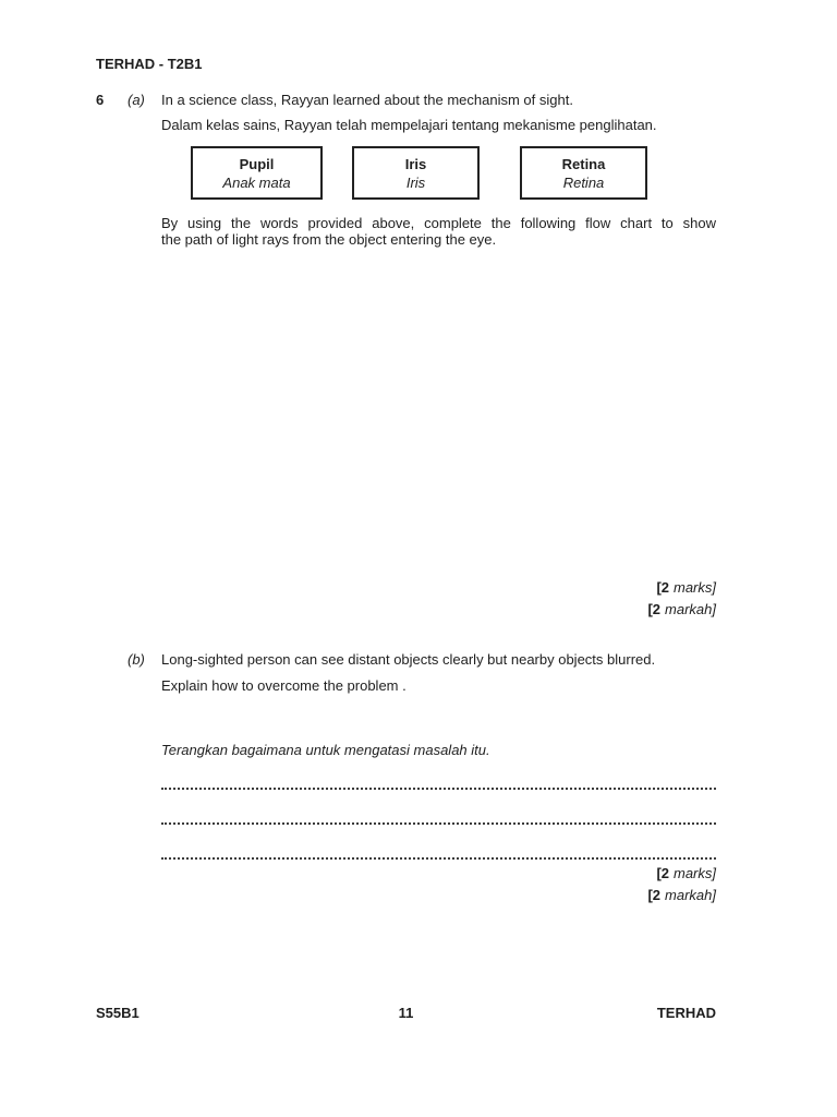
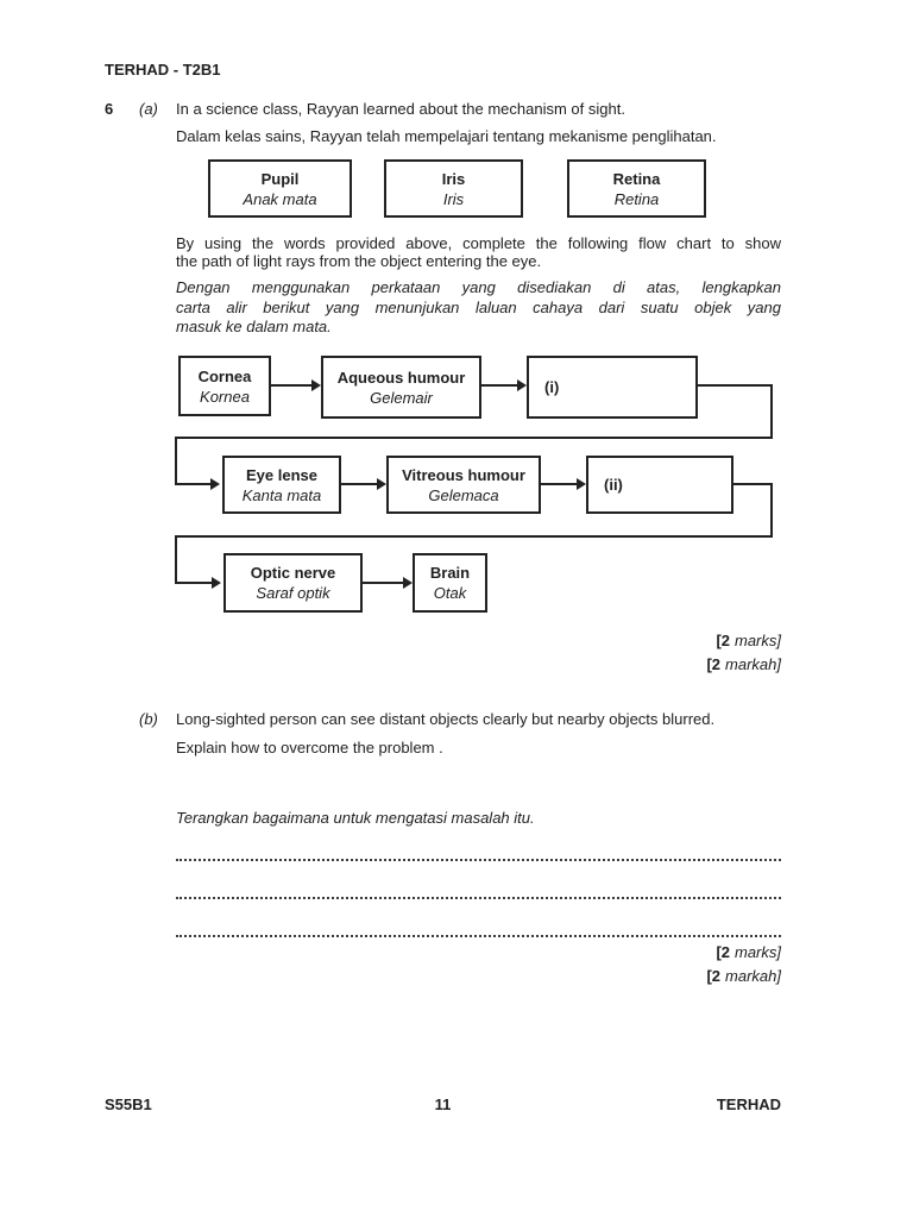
  TERHAD - T2B1
  6
  (a)
  In a science class, Rayyan learned about the mechanism of sight.
  Dalam kelas sains, Rayyan telah mempelajari tentang mekanisme penglihatan.
  Pupil
  Anak mata
  Iris
  Iris
  Retina
  Retina
  By using the words provided above, complete the following flow chart to show
  the path of light rays from the object entering the eye.
+ Dengan menggunakan perkataan yang disediakan di atas, lengkapkan
+ carta alir berikut yang menunjukan laluan cahaya dari suatu objek yang
+ masuk ke dalam mata.
+ Cornea
+ Kornea
+ Aqueous humour
+ Gelemair
+ (i)
+ Eye lense
+ Kanta mata
+ Vitreous humour
+ Gelemaca
+ (ii)
+ Optic nerve
+ Saraf optik
+ Brain
+ Otak
  [2 marks]
  [2 markah]
  (b)
  Long-sighted person can see distant objects clearly but nearby objects blurred.
  Explain how to overcome the problem .
  Terangkan bagaimana untuk mengatasi masalah itu.
  [2 marks]
  [2 markah]
  S55B1
  11
  TERHAD
